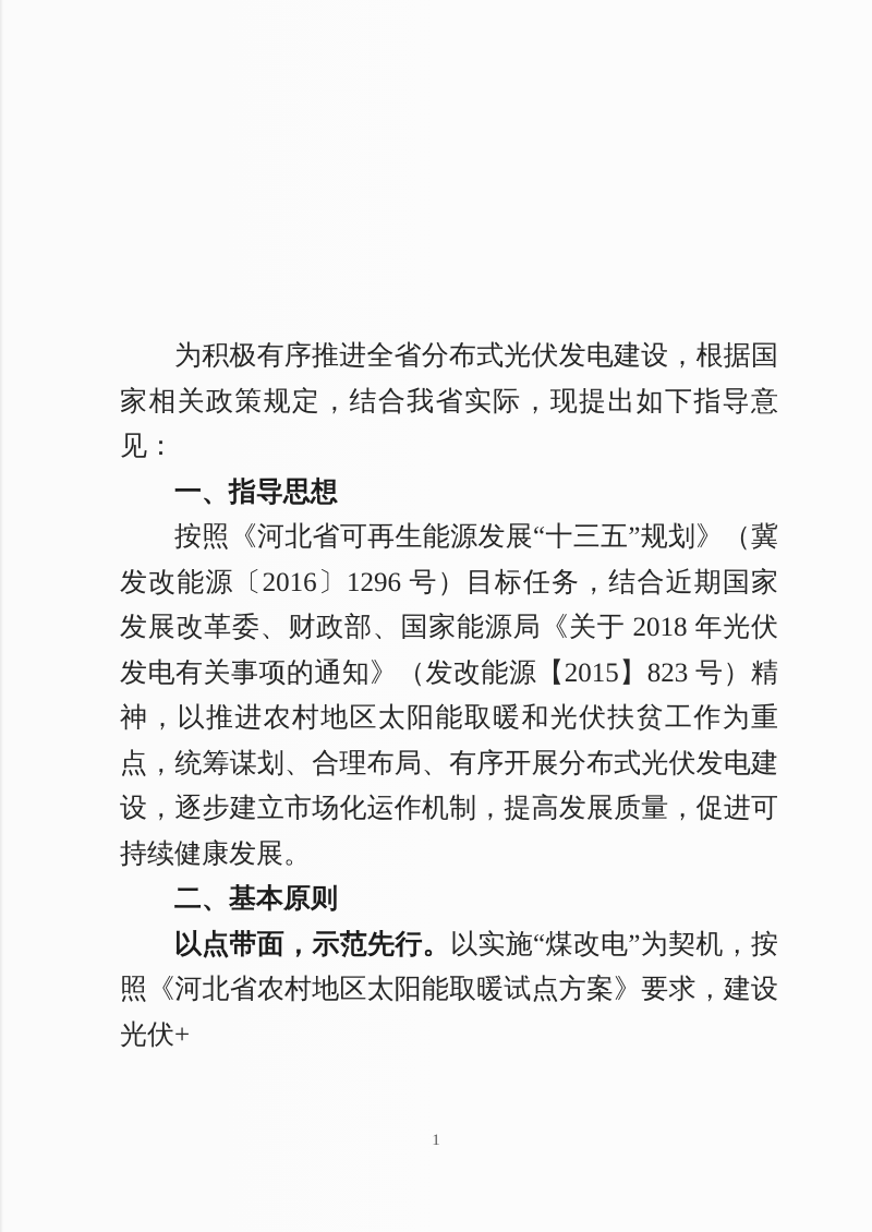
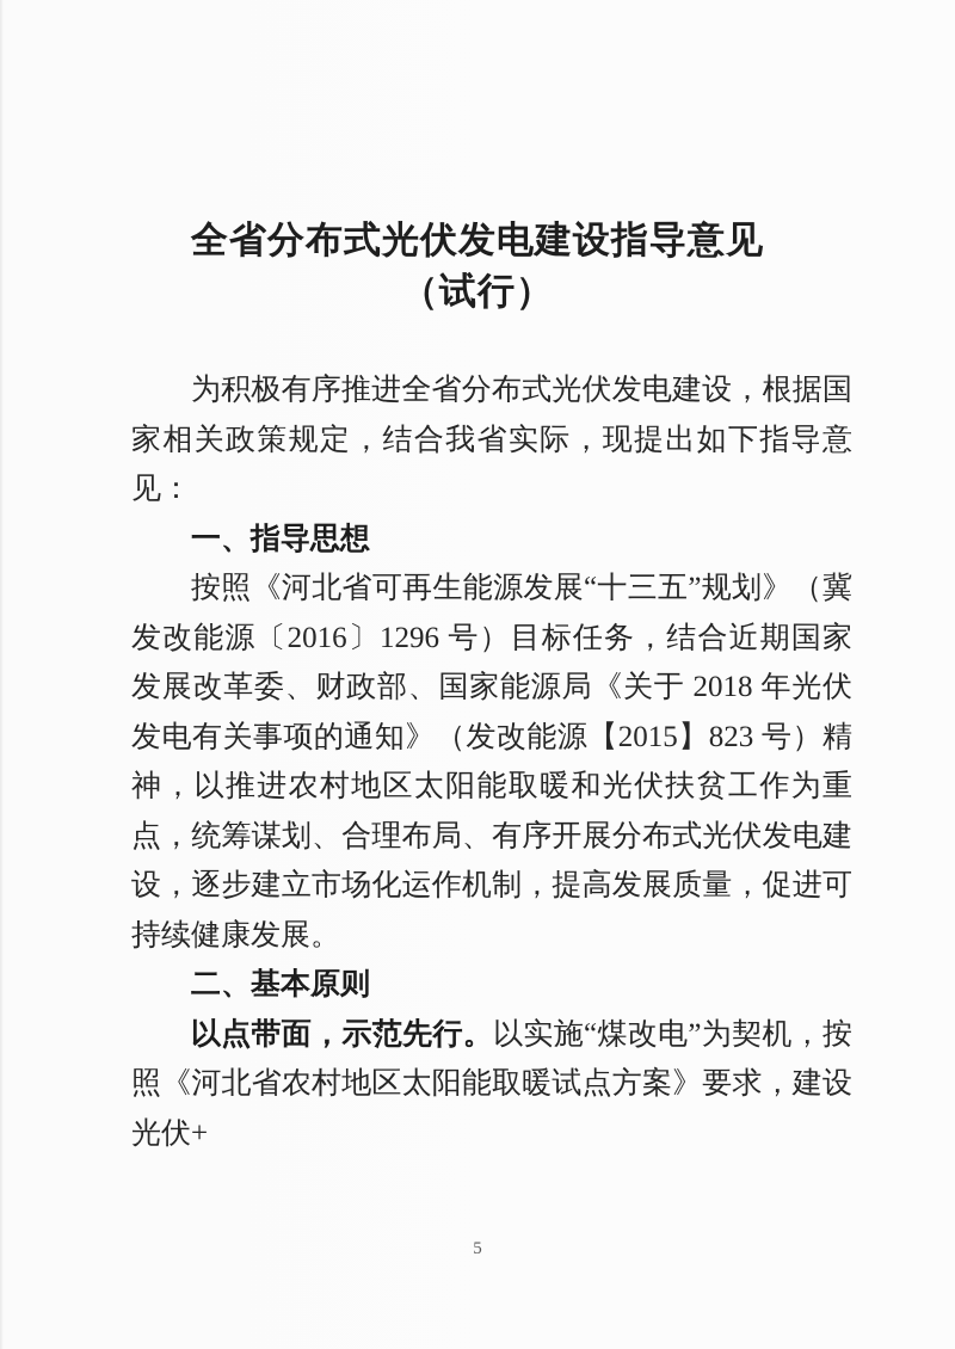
+ 全省分布式光伏发电建设指导意见
+ （试行）
  为积极有序推进全省分布式光伏发电建设，根据国家相关政策规定，结合我省实际，现提出如下指导意见：
  一、指导思想
  按照《河北省可再生能源发展“十三五”规划》（冀发改能源〔2016〕1296 号）目标任务，结合近期国家发展改革委、财政部、国家能源局《关于 2018 年光伏发电有关事项的通知》（发改能源【2015】823 号）精神，以推进农村地区太阳能取暖和光伏扶贫工作为重点，统筹谋划、合理布局、有序开展分布式光伏发电建设，逐步建立市场化运作机制，提高发展质量，促进可持续健康发展。
  二、基本原则
  以点带面，示范先行。以实施“煤改电”为契机，按照《河北省农村地区太阳能取暖试点方案》要求，建设光伏+
- 1
+ 5
